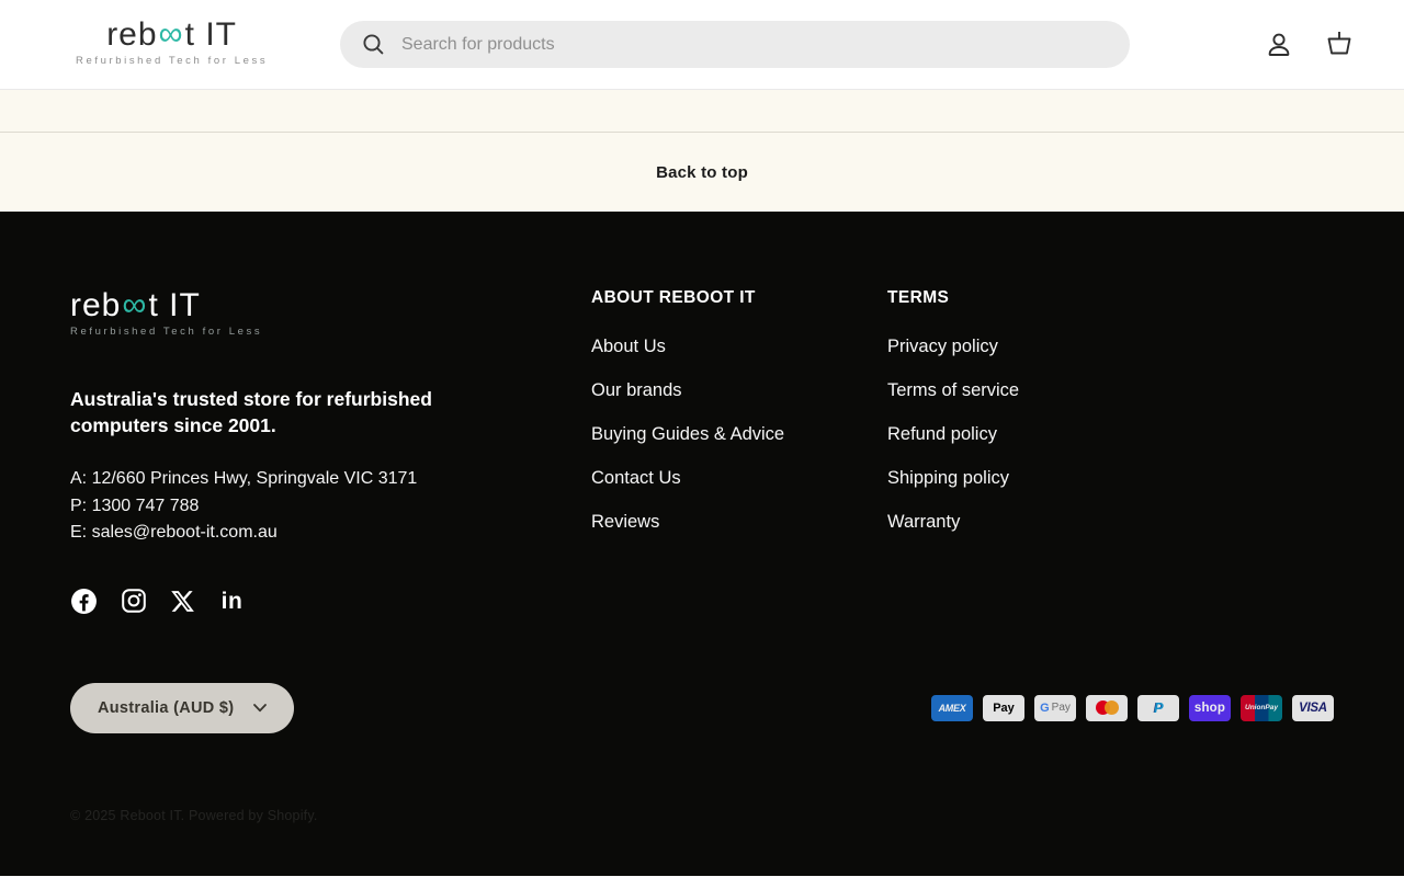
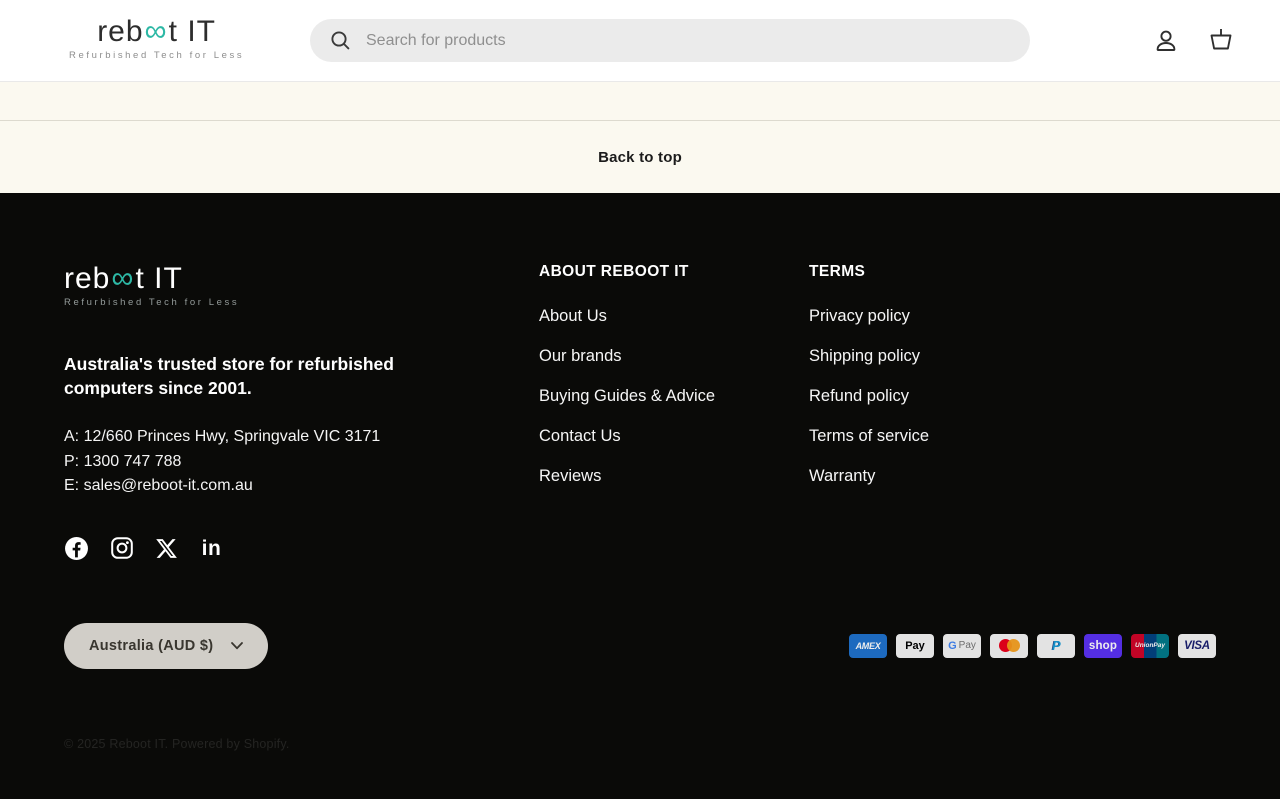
  reb∞t IT
  Refurbished Tech for Less
  Search for products
  Back to top
  reb∞t IT
  Refurbished Tech for Less
  Australia's trusted store for refurbished computers since 2001.
  A: 12/660 Princes Hwy, Springvale VIC 3171
  P: 1300 747 788
  E: sales@reboot-it.com.au
  in
  ABOUT REBOOT IT
  About Us
  Our brands
  Buying Guides & Advice
  Contact Us
  Reviews
  TERMS
  Privacy policy
- Terms of service
+ Shipping policy
  Refund policy
- Shipping policy
+ Terms of service
  Warranty
  Australia (AUD $)
  AMEX
  Pay
  G
  Pay
  P
  shop
  VISA
  © 2025 Reboot IT. Powered by Shopify.
